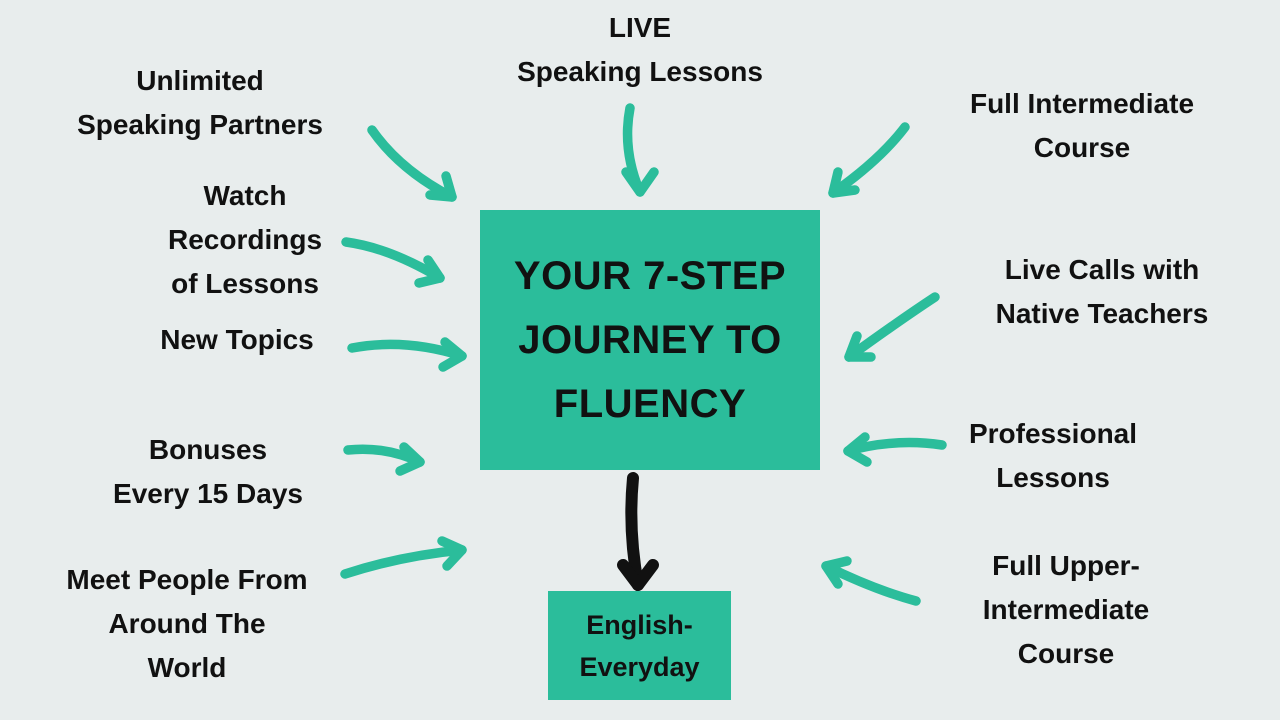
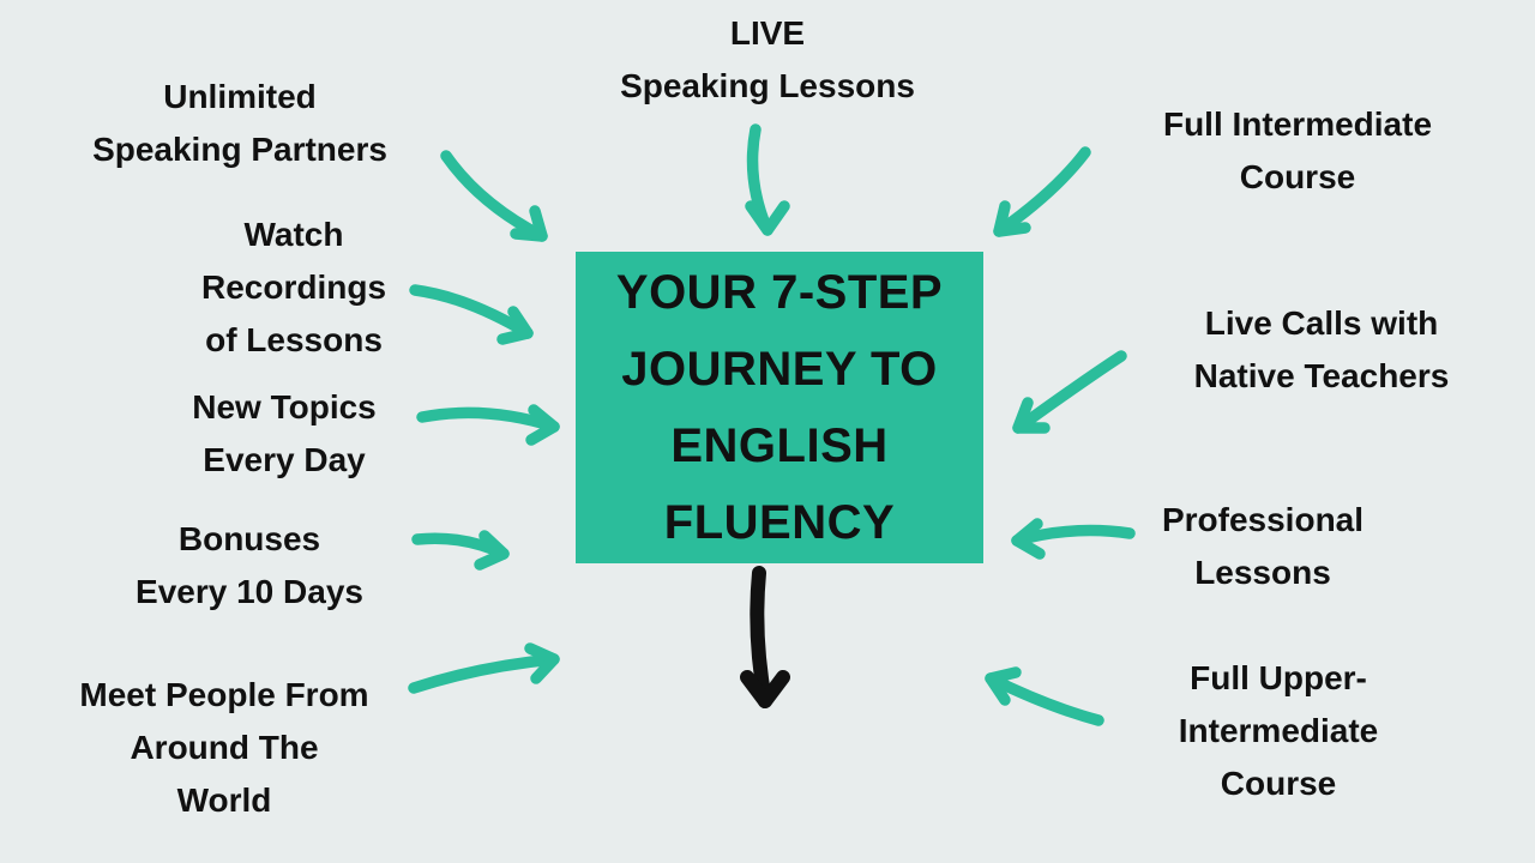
  LIVE
  Speaking Lessons
  Unlimited
  Speaking Partners
  Watch
  Recordings
  of Lessons
  New Topics
+ Every Day
  Bonuses
- Every 15 Days
+ Every 10 Days
  Meet People From
  Around The
  World
  Full Intermediate
  Course
  Live Calls with
  Native Teachers
  Professional
  Lessons
  Full Upper-
  Intermediate
  Course
  YOUR 7-STEP
  JOURNEY TO
+ ENGLISH
  FLUENCY
- English-
- Everyday
